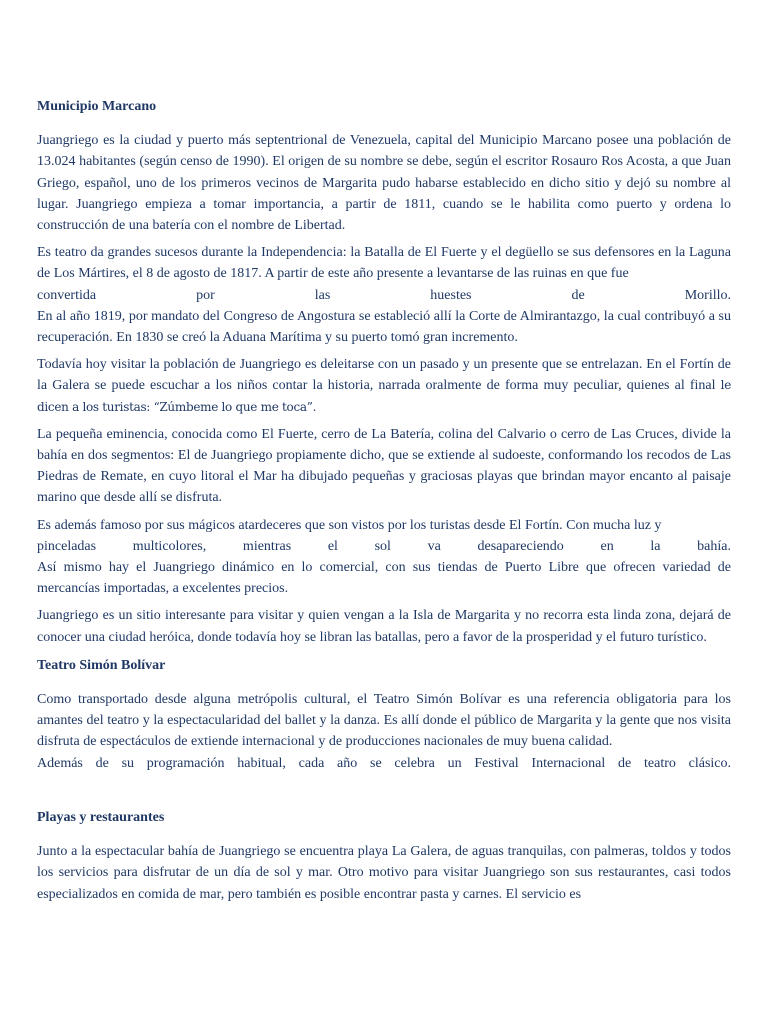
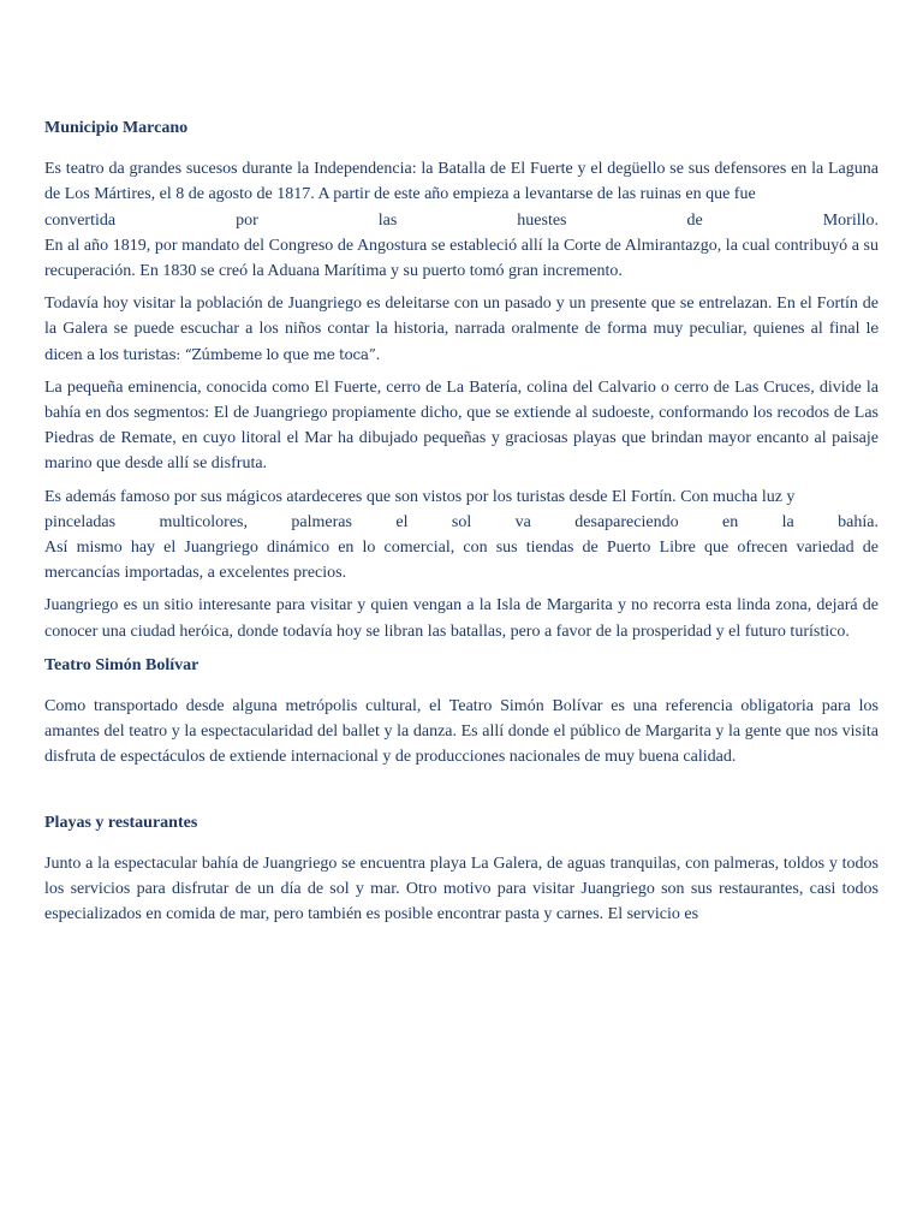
  Municipio Marcano
- Juangriego es la ciudad y puerto más septentrional de Venezuela, capital del Municipio Marcano posee una población de 13.024 habitantes (según censo de 1990). El origen de su nombre se debe, según el escritor Rosauro Ros Acosta, a que Juan Griego, español, uno de los primeros vecinos de Margarita pudo habarse establecido en dicho sitio y dejó su nombre al lugar. Juangriego empieza a tomar importancia, a partir de 1811, cuando se le habilita como puerto y ordena lo construcción de una batería con el nombre de Libertad.
- Es teatro da grandes sucesos durante la Independencia: la Batalla de El Fuerte y el degüello se sus defensores en la Laguna de Los Mártires, el 8 de agosto de 1817. A partir de este año presente a levantarse de las ruinas en que fue
+ Es teatro da grandes sucesos durante la Independencia: la Batalla de El Fuerte y el degüello se sus defensores en la Laguna de Los Mártires, el 8 de agosto de 1817. A partir de este año empieza a levantarse de las ruinas en que fue
  convertida por las huestes de Morillo.
  En al año 1819, por mandato del Congreso de Angostura se estableció allí la Corte de Almirantazgo, la cual contribuyó a su recuperación. En 1830 se creó la Aduana Marítima y su puerto tomó gran incremento.
  Todavía hoy visitar la población de Juangriego es deleitarse con un pasado y un presente que se entrelazan. En el Fortín de la Galera se puede escuchar a los niños contar la historia, narrada oralmente de forma muy peculiar, quienes al final le dicen a los turistas: “Zúmbeme lo que me toca”.
  La pequeña eminencia, conocida como El Fuerte, cerro de La Batería, colina del Calvario o cerro de Las Cruces, divide la bahía en dos segmentos: El de Juangriego propiamente dicho, que se extiende al sudoeste, conformando los recodos de Las Piedras de Remate, en cuyo litoral el Mar ha dibujado pequeñas y graciosas playas que brindan mayor encanto al paisaje marino que desde allí se disfruta.
  Es además famoso por sus mágicos atardeceres que son vistos por los turistas desde El Fortín. Con mucha luz y
- pinceladas multicolores, mientras el sol va desapareciendo en la bahía.
+ pinceladas multicolores, palmeras el sol va desapareciendo en la bahía.
  Así mismo hay el Juangriego dinámico en lo comercial, con sus tiendas de Puerto Libre que ofrecen variedad de mercancías importadas, a excelentes precios.
  Juangriego es un sitio interesante para visitar y quien vengan a la Isla de Margarita y no recorra esta linda zona, dejará de conocer una ciudad heróica, donde todavía hoy se libran las batallas, pero a favor de la prosperidad y el futuro turístico.
  Teatro Simón Bolívar
  Como transportado desde alguna metrópolis cultural, el Teatro Simón Bolívar es una referencia obligatoria para los amantes del teatro y la espectacularidad del ballet y la danza. Es allí donde el público de Margarita y la gente que nos visita disfruta de espectáculos de extiende internacional y de producciones nacionales de muy buena calidad.
- Además de su programación habitual, cada año se celebra un Festival Internacional de teatro clásico.
  Playas y restaurantes
  Junto a la espectacular bahía de Juangriego se encuentra playa La Galera, de aguas tranquilas, con palmeras, toldos y todos los servicios para disfrutar de un día de sol y mar. Otro motivo para visitar Juangriego son sus restaurantes, casi todos especializados en comida de mar, pero también es posible encontrar pasta y carnes. El servicio es
